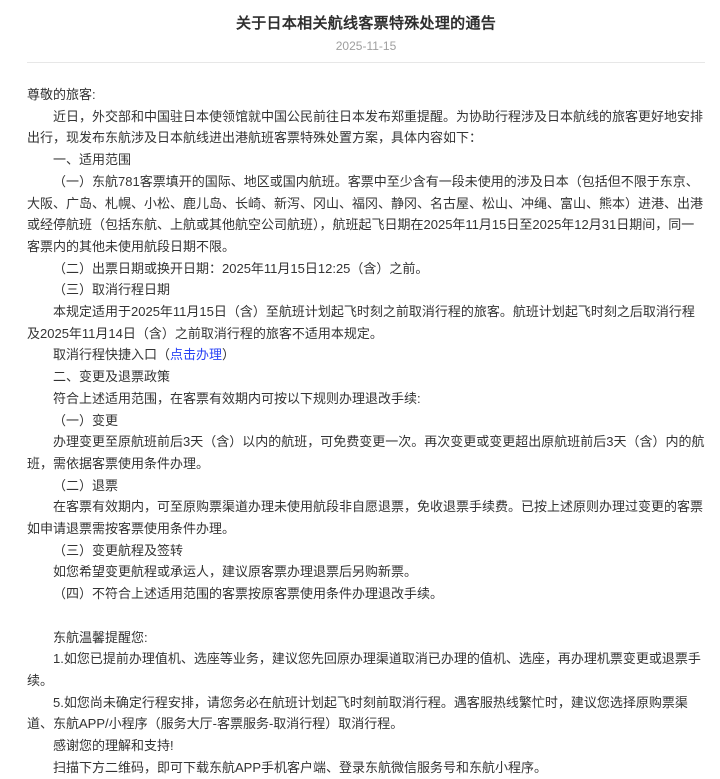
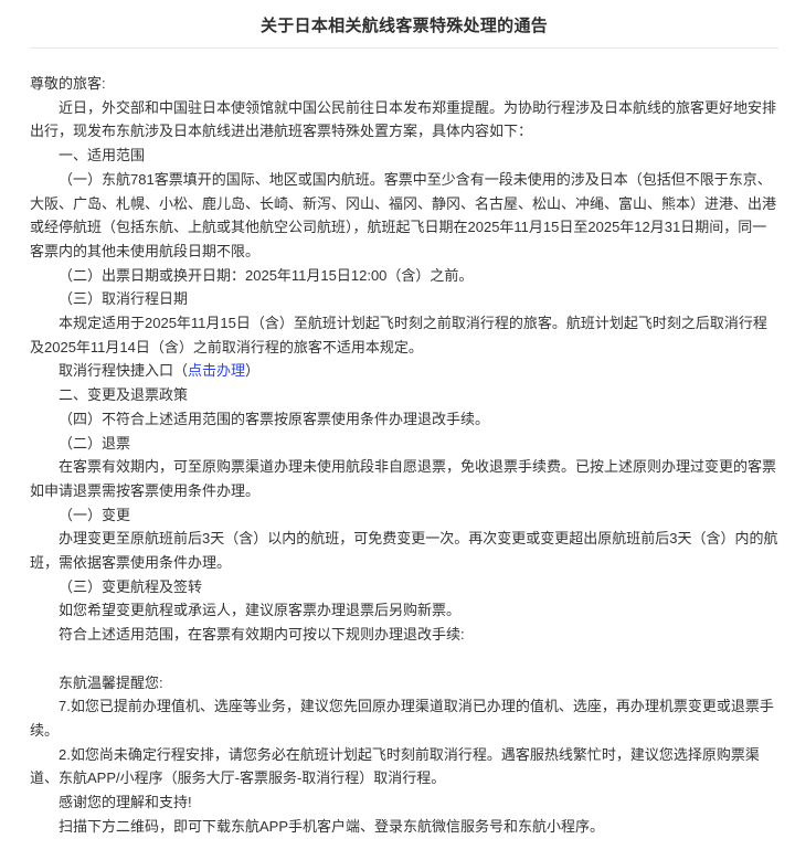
  关于日本相关航线客票特殊处理的通告
- 2025-11-15
  尊敬的旅客:
  近日，外交部和中国驻日本使领馆就中国公民前往日本发布郑重提醒。为协助行程涉及日本航线的旅客更好地安排出行，现发布东航涉及日本航线进出港航班客票特殊处置方案，具体内容如下：
  一、适用范围
  （一）东航781客票填开的国际、地区或国内航班。客票中至少含有一段未使用的涉及日本（包括但不限于东京、大阪、广岛、札幌、小松、鹿儿岛、长崎、新泻、冈山、福冈、静冈、名古屋、松山、冲绳、富山、熊本）进港、出港或经停航班（包括东航、上航或其他航空公司航班），航班起飞日期在2025年11月15日至2025年12月31日期间，同一客票内的其他未使用航段日期不限。
- （二）出票日期或换开日期：2025年11月15日12:25（含）之前。
+ （二）出票日期或换开日期：2025年11月15日12:00（含）之前。
  （三）取消行程日期
  本规定适用于2025年11月15日（含）至航班计划起飞时刻之前取消行程的旅客。航班计划起飞时刻之后取消行程及2025年11月14日（含）之前取消行程的旅客不适用本规定。
  取消行程快捷入口（点击办理）
  二、变更及退票政策
- 符合上述适用范围，在客票有效期内可按以下规则办理退改手续:
+ （四）不符合上述适用范围的客票按原客票使用条件办理退改手续。
- （一）变更
+ （二）退票
- 办理变更至原航班前后3天（含）以内的航班，可免费变更一次。再次变更或变更超出原航班前后3天（含）内的航班，需依据客票使用条件办理。
+ 在客票有效期内，可至原购票渠道办理未使用航段非自愿退票，免收退票手续费。已按上述原则办理过变更的客票如申请退票需按客票使用条件办理。
- （二）退票
+ （一）变更
- 在客票有效期内，可至原购票渠道办理未使用航段非自愿退票，免收退票手续费。已按上述原则办理过变更的客票如申请退票需按客票使用条件办理。
+ 办理变更至原航班前后3天（含）以内的航班，可免费变更一次。再次变更或变更超出原航班前后3天（含）内的航班，需依据客票使用条件办理。
  （三）变更航程及签转
  如您希望变更航程或承运人，建议原客票办理退票后另购新票。
- （四）不符合上述适用范围的客票按原客票使用条件办理退改手续。
+ 符合上述适用范围，在客票有效期内可按以下规则办理退改手续:
  东航温馨提醒您:
- 1.如您已提前办理值机、选座等业务，建议您先回原办理渠道取消已办理的值机、选座，再办理机票变更或退票手续。
+ 7.如您已提前办理值机、选座等业务，建议您先回原办理渠道取消已办理的值机、选座，再办理机票变更或退票手续。
- 5.如您尚未确定行程安排，请您务必在航班计划起飞时刻前取消行程。遇客服热线繁忙时，建议您选择原购票渠道、东航APP/小程序（服务大厅-客票服务-取消行程）取消行程。
+ 2.如您尚未确定行程安排，请您务必在航班计划起飞时刻前取消行程。遇客服热线繁忙时，建议您选择原购票渠道、东航APP/小程序（服务大厅-客票服务-取消行程）取消行程。
  感谢您的理解和支持!
  扫描下方二维码，即可下载东航APP手机客户端、登录东航微信服务号和东航小程序。
